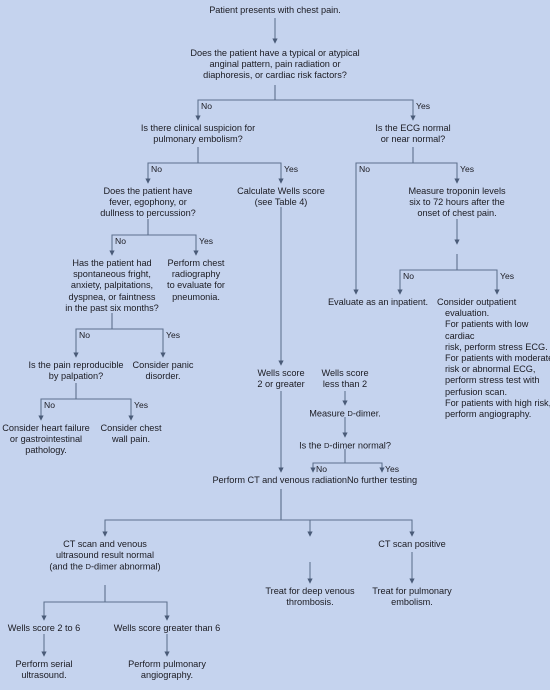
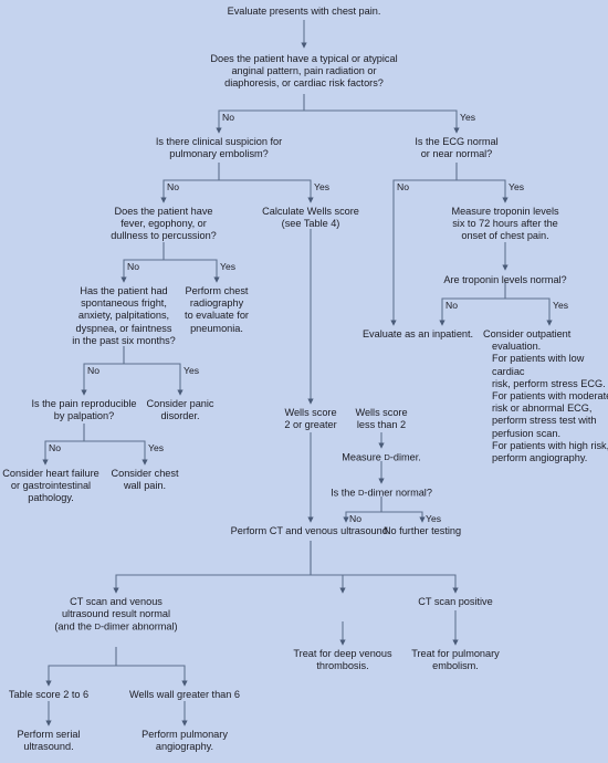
- Patient presents with chest pain.
+ Evaluate presents with chest pain.
  Does the patient have a typical or atypical
  anginal pattern, pain radiation or
  diaphoresis, or cardiac risk factors?
  Is there clinical suspicion for
  pulmonary embolism?
  Is the ECG normal
  or near normal?
  Does the patient have
  fever, egophony, or
  dullness to percussion?
  Calculate Wells score
  (see Table 4)
  Measure troponin levels
  six to 72 hours after the
  onset of chest pain.
  Has the patient had
  spontaneous fright,
  anxiety, palpitations,
  dyspnea, or faintness
  in the past six months?
  Perform chest
  radiography
  to evaluate for
  pneumonia.
+ Are troponin levels normal?
  Evaluate as an inpatient.
  Consider outpatient evaluation.
  For patients with low cardiac
  risk, perform stress ECG.
  For patients with moderat
  risk or abnormal ECG,
  perform stress test with
  perfusion scan.
  For patients with high risk
  perform angiography.
  Is the pain reproducible
  by palpation?
  Consider panic
  disorder.
  Wells score
  2 or greater
  Wells score
  less than 2
  Consider heart failure
  or gastrointestinal
  pathology.
  Consider chest
  wall pain.
  Measure D-dimer.
  Is the D-dimer normal?
- Perform CT and venous radiation.
+ Perform CT and venous ultrasound.
  No further testing
  CT scan and venous
  ultrasound result normal
  (and the D-dimer abnormal)
  CT scan positive
  Treat for deep venous
  thrombosis.
  Treat for pulmonary
  embolism.
- Wells score 2 to 6
+ Table score 2 to 6
- Wells score greater than 6
+ Wells wall greater than 6
  Perform serial
  ultrasound.
  Perform pulmonary
  angiography.
  No
  Yes
  No
  Yes
  No
  Yes
  No
  Yes
  No
  Yes
  No
  Yes
  No
  Yes
  No
  Yes
